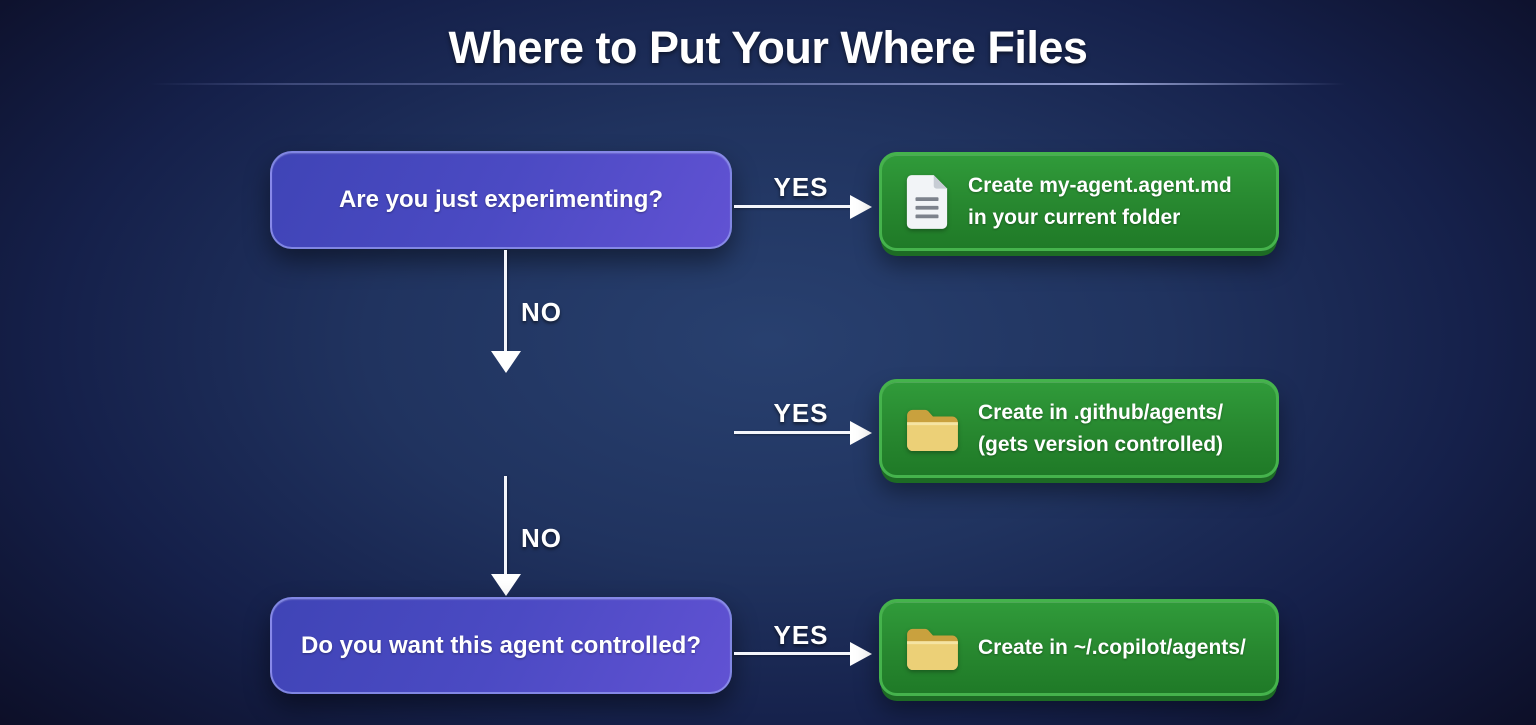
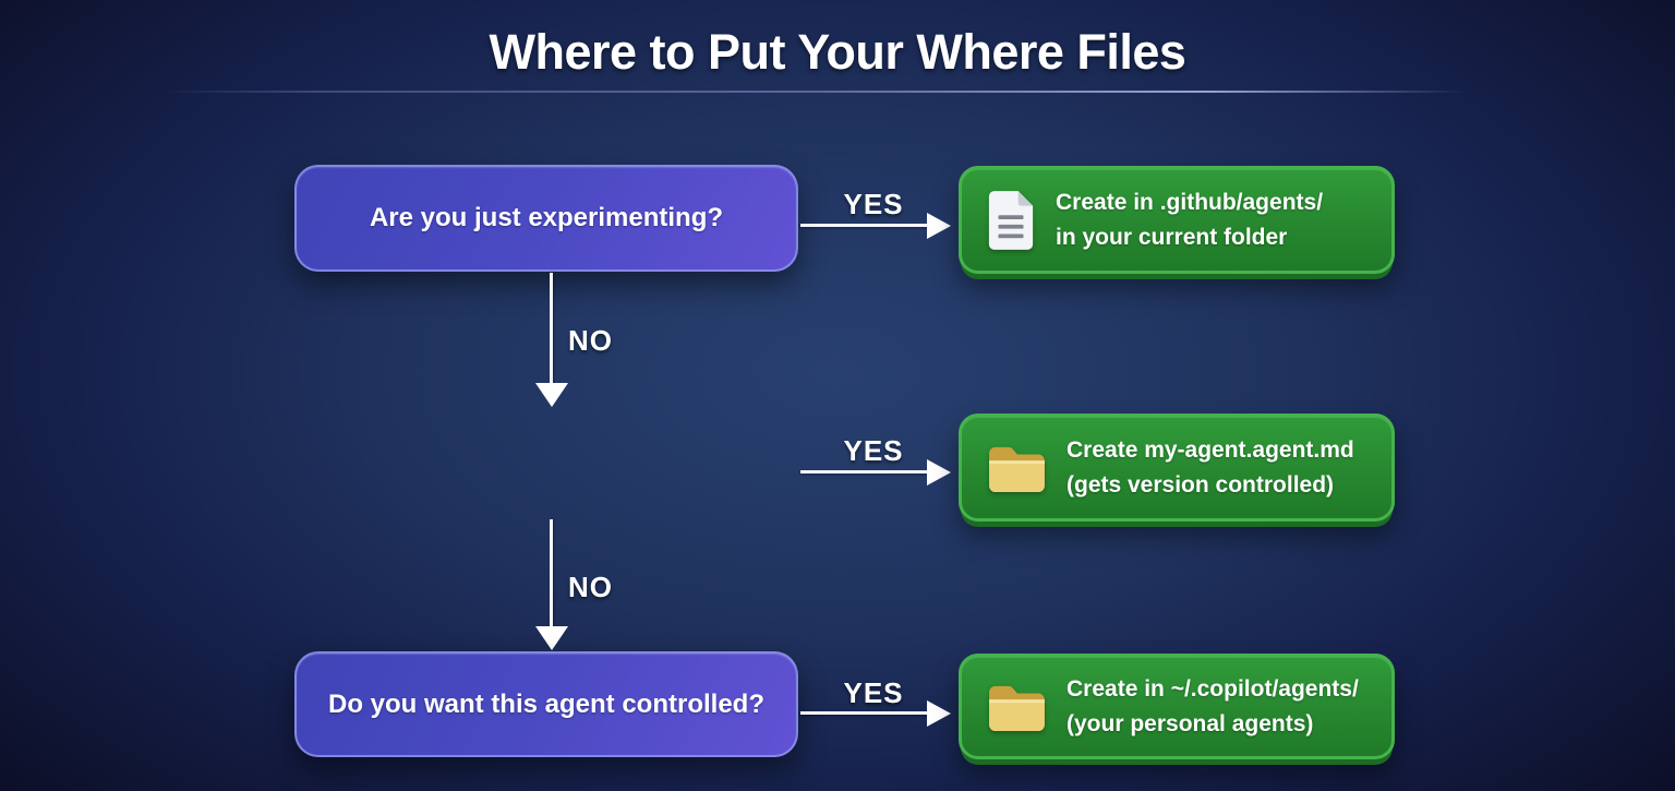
  Where to Put Your Where Files
  Are you just experimenting?
  YES
- Create my-agent.agent.md
+ Create in .github/agents/
  in your current folder
  NO
  YES
- Create in .github/agents/
+ Create my-agent.agent.md
  (gets version controlled)
  NO
  Do you want this agent controlled?
  YES
  Create in ~/.copilot/agents/
+ (your personal agents)
